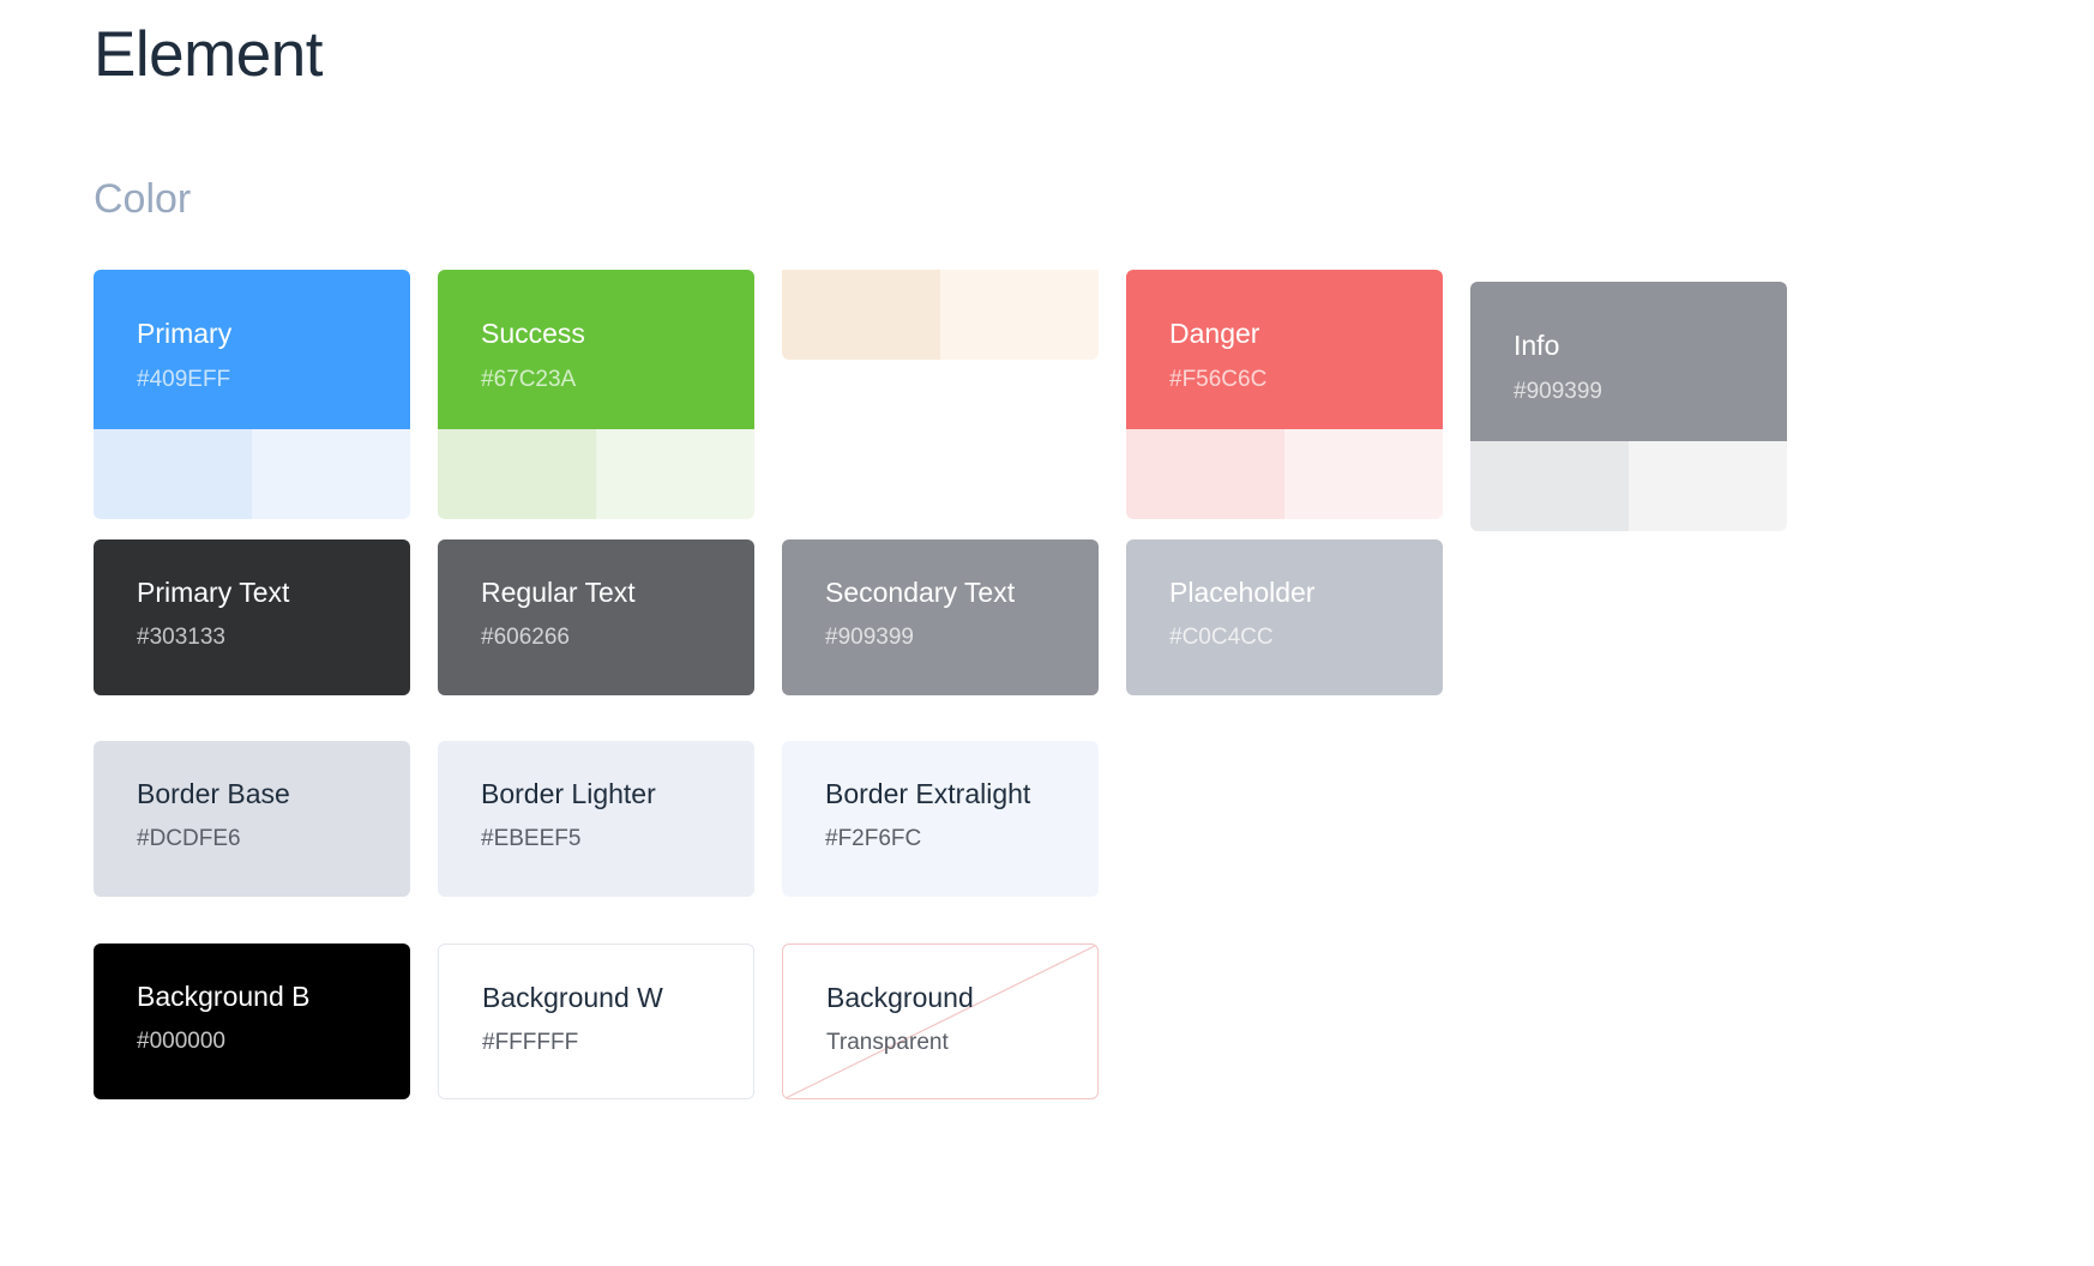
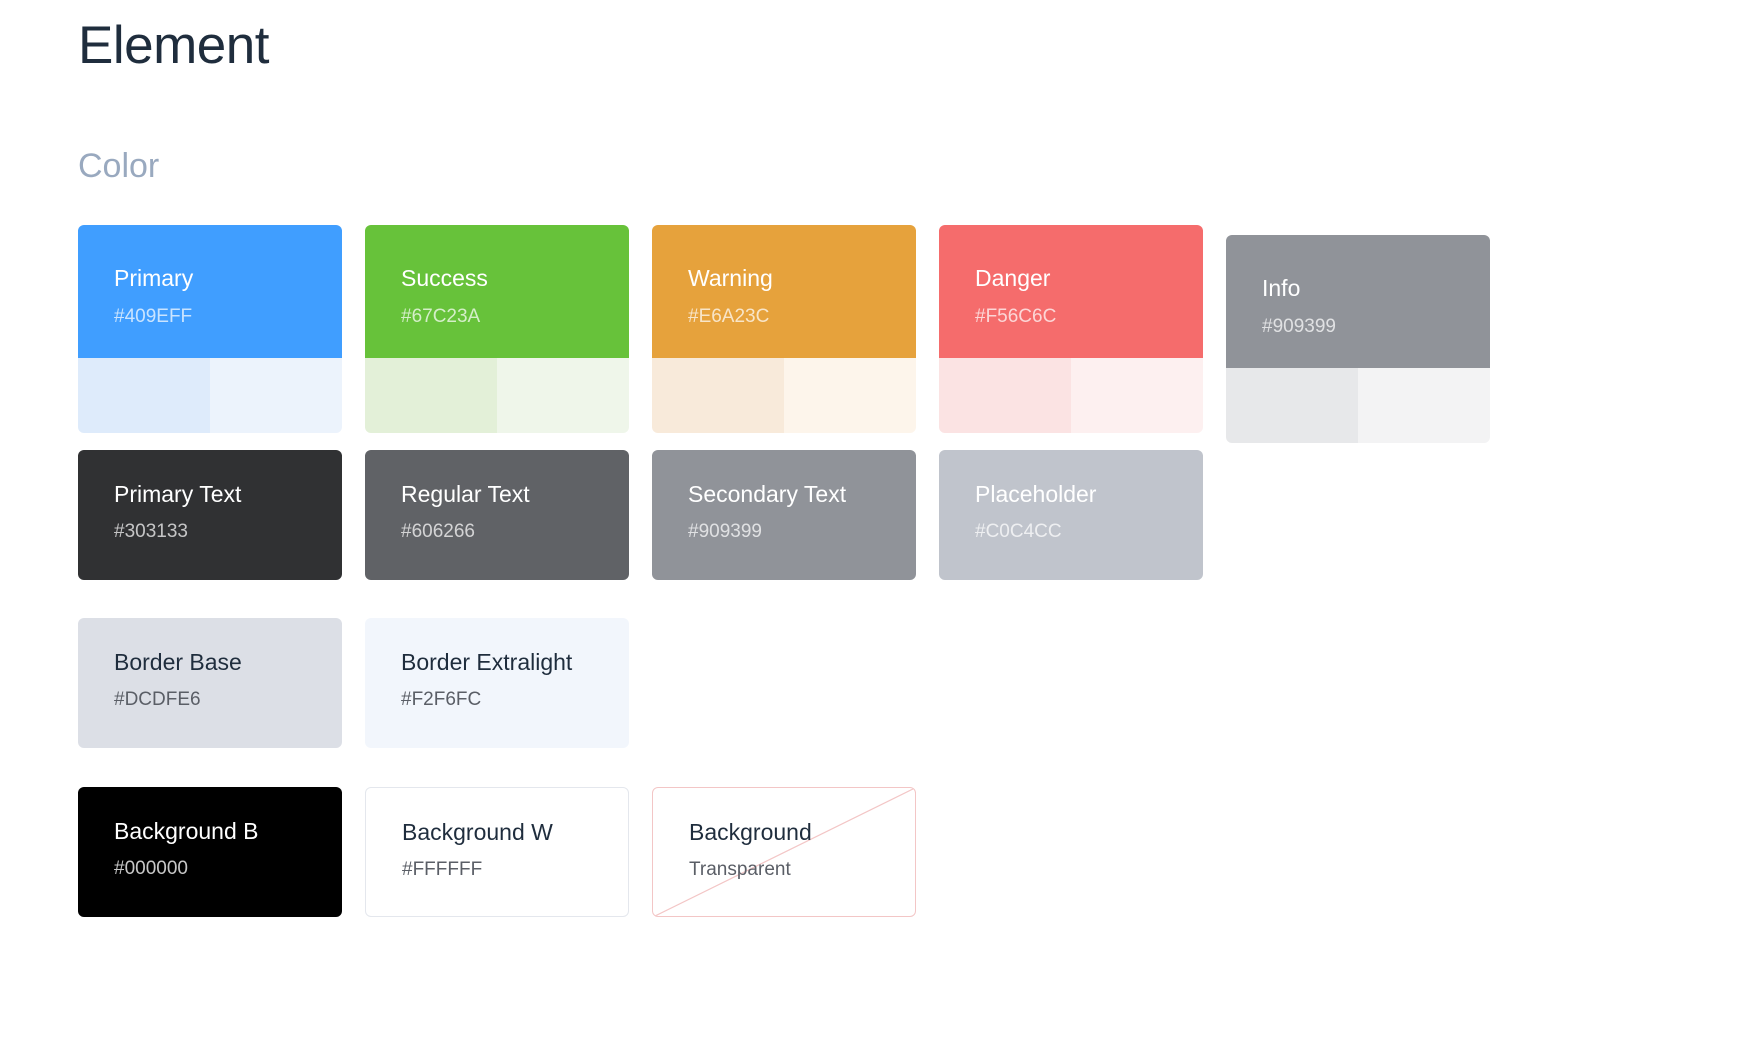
  Element
  Color
  Primary
  #409EFF
  Success
  #67C23A
+ Warning
+ #E6A23C
  Danger
  #F56C6C
  Info
  #909399
  Primary Text
  #303133
  Regular Text
  #606266
  Secondary Text
  #909399
  Placeholder
  #C0C4CC
  Border Base
  #DCDFE6
- Border Lighter
- #EBEEF5
  Border Extralight
  #F2F6FC
  Background B
  #000000
  Background W
  #FFFFFF
  Background
  Transparent
